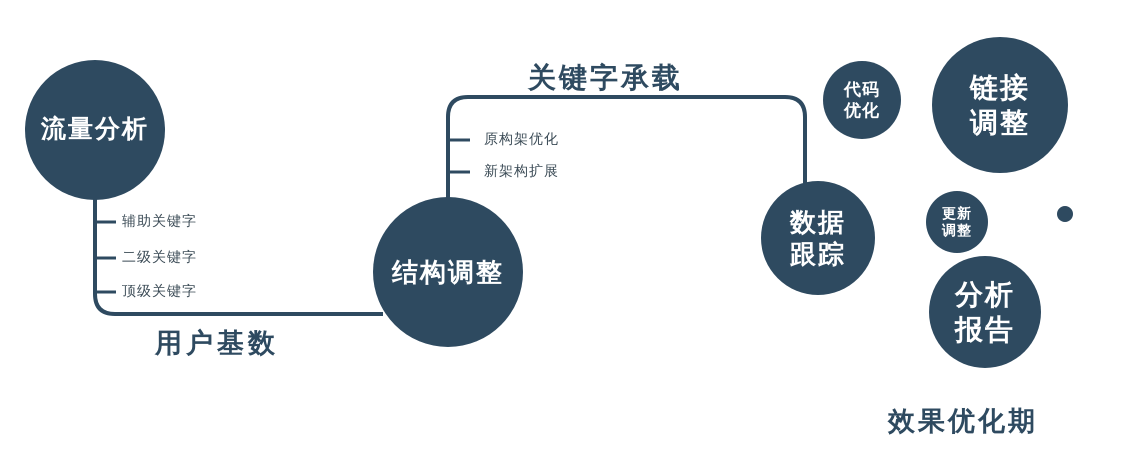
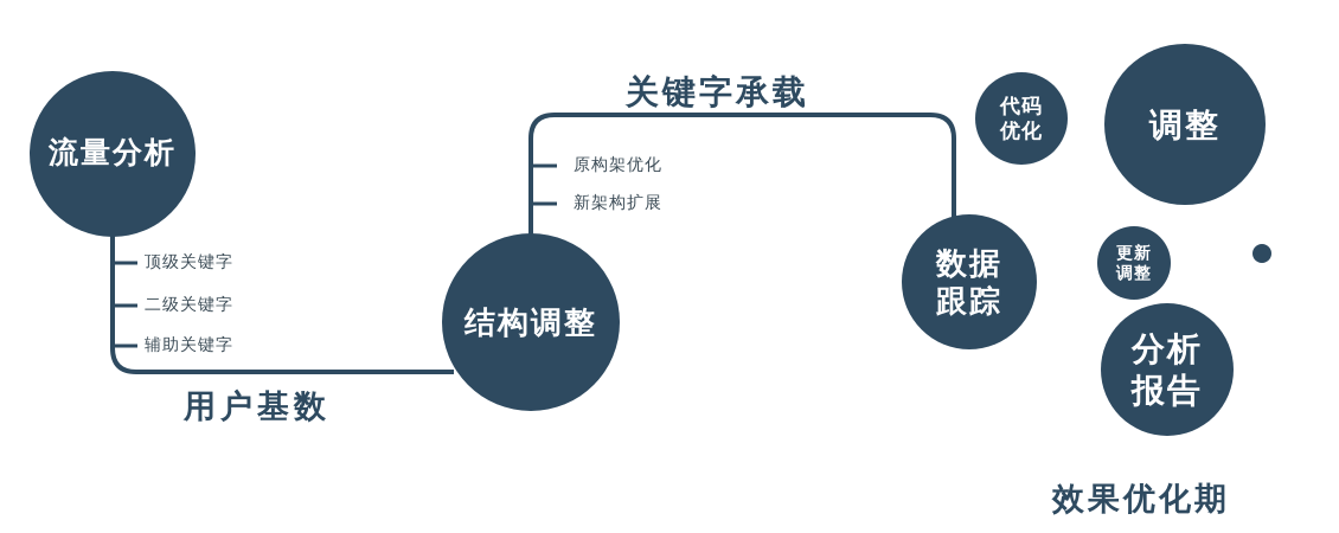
  流量分析
  结构调整
  数据
  跟踪
  代码
  优化
- 链接
  调整
  更新
  调整
  分析
  报告
  用户基数
  关键字承载
- 辅助关键字
+ 顶级关键字
  二级关键字
- 顶级关键字
+ 辅助关键字
  原构架优化
  新架构扩展
  效果优化期
